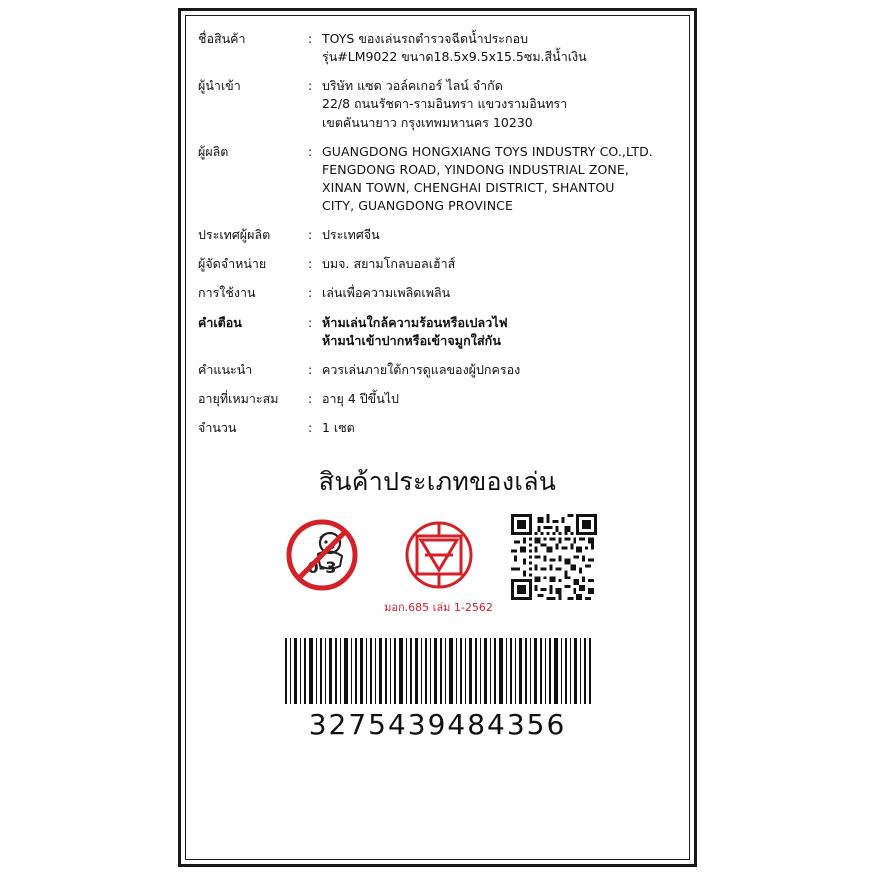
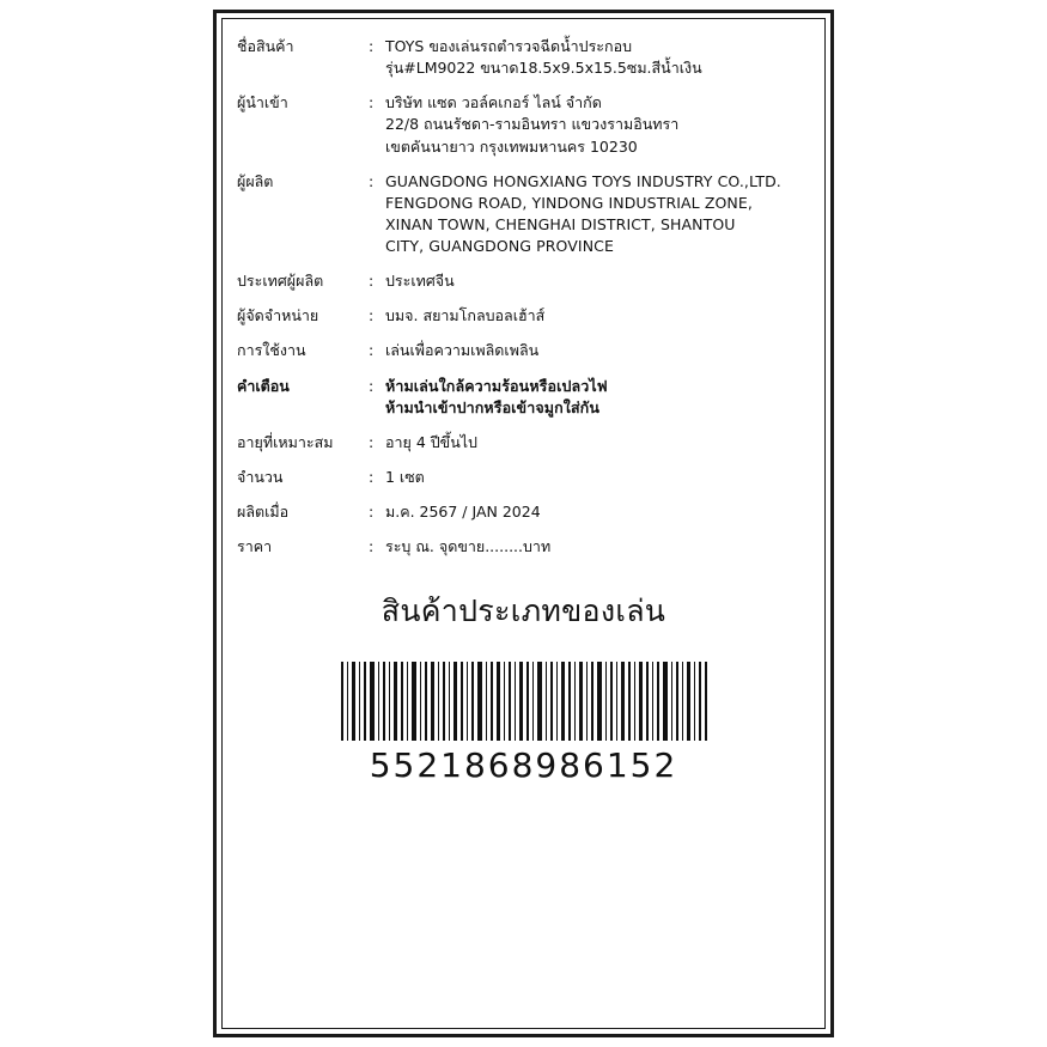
  ชื่อสินค้า	:	TOYS ของเล่นรถตำรวจฉีดน้ำประกอบ รุ่น#LM9022 ขนาด18.5x9.5x15.5ซม.สีน้ำเงิน
  ผู้นำเข้า	:	บริษัท แซด วอล์คเกอร์ ไลน์ จำกัด 22/8 ถนนรัชดา-รามอินทรา แขวงรามอินทรา เขตคันนายาว กรุงเทพมหานคร 10230
  ผู้ผลิต	:	GUANGDONG HONGXIANG TOYS INDUSTRY CO.,LTD. FENGDONG ROAD, YINDONG INDUSTRIAL ZONE, XINAN TOWN, CHENGHAI DISTRICT, SHANTOU CITY, GUANGDONG PROVINCE
  ประเทศผู้ผลิต	:	ประเทศจีน
  ผู้จัดจำหน่าย	:	บมจ. สยามโกลบอลเฮ้าส์
  การใช้งาน	:	เล่นเพื่อความเพลิดเพลิน
  คำเตือน	:	ห้ามเล่นใกล้ความร้อนหรือเปลวไฟ ห้ามนำเข้าปากหรือเข้าจมูกใส่กัน
- คำแนะนำ	:	ควรเล่นภายใต้การดูแลของผู้ปกครอง
  อายุที่เหมาะสม	:	อายุ 4 ปีขึ้นไป
  จำนวน	:	1 เซต
+ ผลิตเมื่อ	:	ม.ค. 2567 / JAN 2024
+ ราคา	:	ระบุ ณ. จุดขาย........บาท
  สินค้าประเภทของเล่น
- 0-3
- มอก.685 เล่ม 1-2562
- 3275439484356
+ 5521868986152
